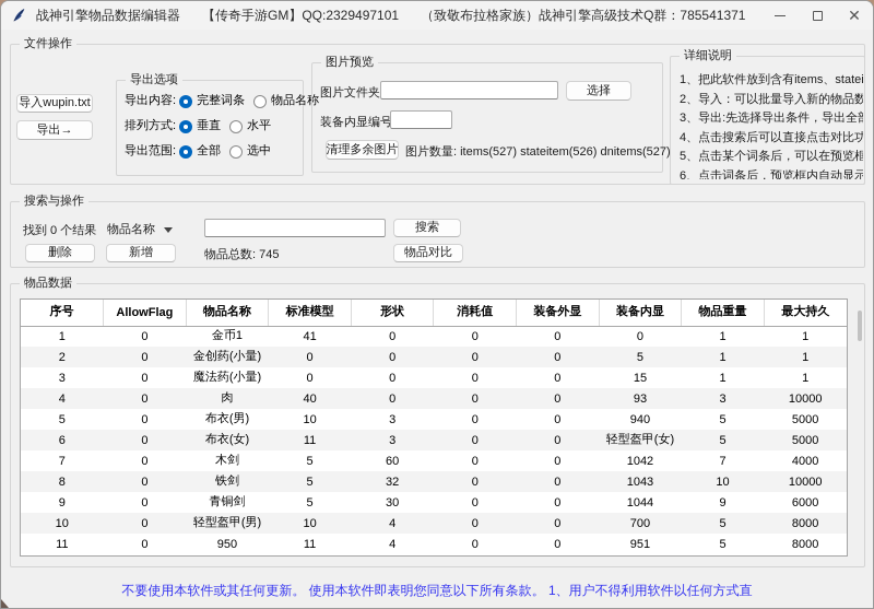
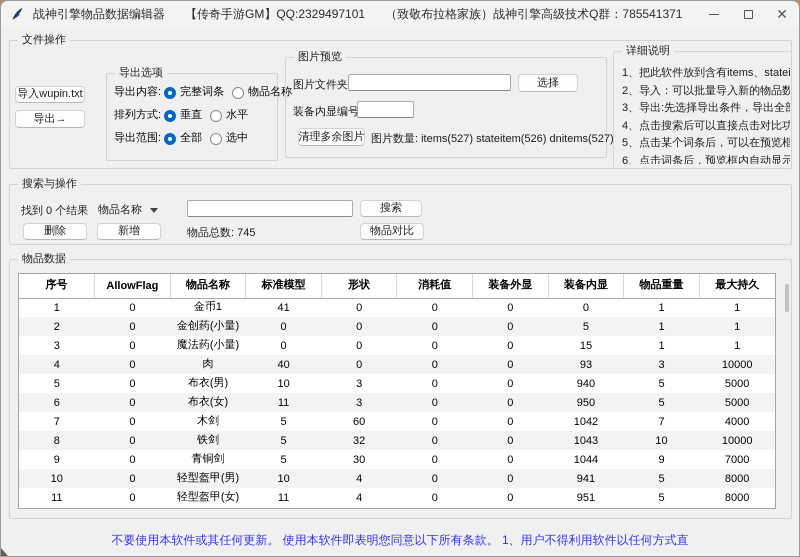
  战神引擎物品数据编辑器
  【传奇手游GM】QQ:2329497101
  （致敬布拉格家族）战神引擎高级技术Q群：785541371
  ✕
  文件操作
  导入wupin.txt
  导出→
  导出选项
  导出内容:
  完整词条
  物品名称
  排列方式:
  垂直
  水平
  导出范围:
  全部
  选中
  图片预览
  图片文件夹
  选择
  装备内显编号
  清理多余图片
  图片数量: items(527) stateitem(526) dnitems(527)
  详细说明
  1、把此软件放到含有items、statei
  2、导入：可以批量导入新的物品数
  3、导出:先选择导出条件，导出全
  4、点击搜索后可以直接点击对比功
  5、点击某个词条后，可以在预览框
  6、点击词条后，预览框内自动显示
  搜索与操作
  找到 0 个结果
  物品名称
  搜索
  删除
  新增
  物品总数: 745
  物品对比
  物品数据
  序号	AllowFlag	物品名称	标准模型	形状	消耗值	装备外显	装备内显	物品重量	最大持久
  1	0	金币1	41	0	0	0	0	1	1
  2	0	金创药(小量)	0	0	0	0	5	1	1
  3	0	魔法药(小量)	0	0	0	0	15	1	1
  4	0	肉	40	0	0	0	93	3	10000
  5	0	布衣(男)	10	3	0	0	940	5	5000
- 6	0	布衣(女)	11	3	0	0	轻型盔甲(女)	5	5000
+ 6	0	布衣(女)	11	3	0	0	950	5	5000
  7	0	木剑	5	60	0	0	1042	7	4000
  8	0	铁剑	5	32	0	0	1043	10	10000
- 9	0	青铜剑	5	30	0	0	1044	9	6000
+ 9	0	青铜剑	5	30	0	0	1044	9	7000
- 10	0	轻型盔甲(男)	10	4	0	0	700	5	8000
+ 10	0	轻型盔甲(男)	10	4	0	0	941	5	8000
- 11	0	950	11	4	0	0	951	5	8000
+ 11	0	轻型盔甲(女)	11	4	0	0	951	5	8000
  不要使用本软件或其任何更新。 使用本软件即表明您同意以下所有条款。 1、用户不得利用软件以任何方式直
